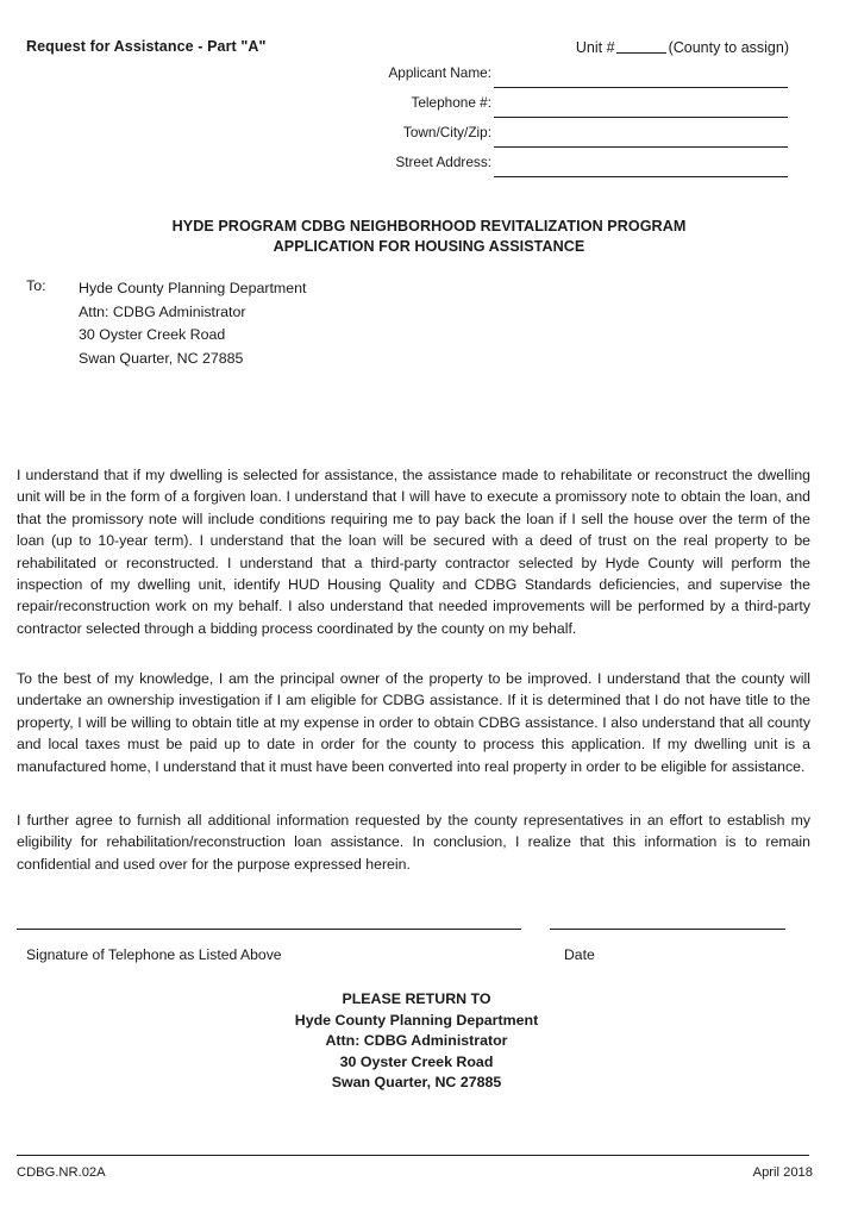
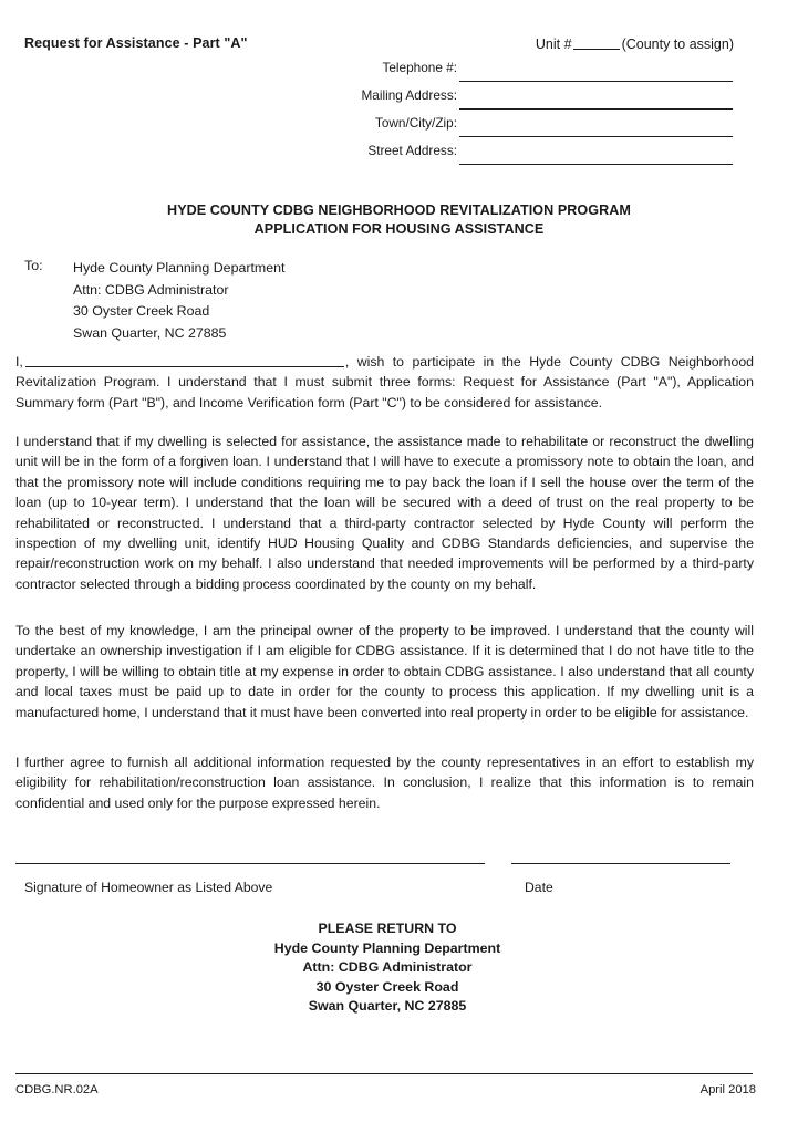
  Request for Assistance - Part "A"
  Unit # (County to assign)
- Applicant Name:
  Telephone #:
+ Mailing Address:
  Town/City/Zip:
  Street Address:
- HYDE PROGRAM CDBG NEIGHBORHOOD REVITALIZATION PROGRAM
+ HYDE COUNTY CDBG NEIGHBORHOOD REVITALIZATION PROGRAM
  APPLICATION FOR HOUSING ASSISTANCE
  To:
  Hyde County Planning Department
  Attn: CDBG Administrator
  30 Oyster Creek Road
  Swan Quarter, NC 27885
+ I, , wish to participate in the Hyde County CDBG Neighborhood Revitalization Program. I understand that I must submit three forms: Request for Assistance (Part "A"), Application Summary form (Part "B"), and Income Verification form (Part "C") to be considered for assistance.
  I understand that if my dwelling is selected for assistance, the assistance made to rehabilitate or reconstruct the dwelling unit will be in the form of a forgiven loan. I understand that I will have to execute a promissory note to obtain the loan, and that the promissory note will include conditions requiring me to pay back the loan if I sell the house over the term of the loan (up to 10-year term). I understand that the loan will be secured with a deed of trust on the real property to be rehabilitated or reconstructed. I understand that a third-party contractor selected by Hyde County will perform the inspection of my dwelling unit, identify HUD Housing Quality and CDBG Standards deficiencies, and supervise the repair/reconstruction work on my behalf. I also understand that needed improvements will be performed by a third-party contractor selected through a bidding process coordinated by the county on my behalf.
  To the best of my knowledge, I am the principal owner of the property to be improved. I understand that the county will undertake an ownership investigation if I am eligible for CDBG assistance. If it is determined that I do not have title to the property, I will be willing to obtain title at my expense in order to obtain CDBG assistance. I also understand that all county and local taxes must be paid up to date in order for the county to process this application. If my dwelling unit is a manufactured home, I understand that it must have been converted into real property in order to be eligible for assistance.
- I further agree to furnish all additional information requested by the county representatives in an effort to establish my eligibility for rehabilitation/reconstruction loan assistance. In conclusion, I realize that this information is to remain confidential and used over for the purpose expressed herein.
+ I further agree to furnish all additional information requested by the county representatives in an effort to establish my eligibility for rehabilitation/reconstruction loan assistance. In conclusion, I realize that this information is to remain confidential and used only for the purpose expressed herein.
- Signature of Telephone as Listed Above
+ Signature of Homeowner as Listed Above
  Date
  PLEASE RETURN TO
  Hyde County Planning Department
  Attn: CDBG Administrator
  30 Oyster Creek Road
  Swan Quarter, NC 27885
  CDBG.NR.02A
  April 2018
